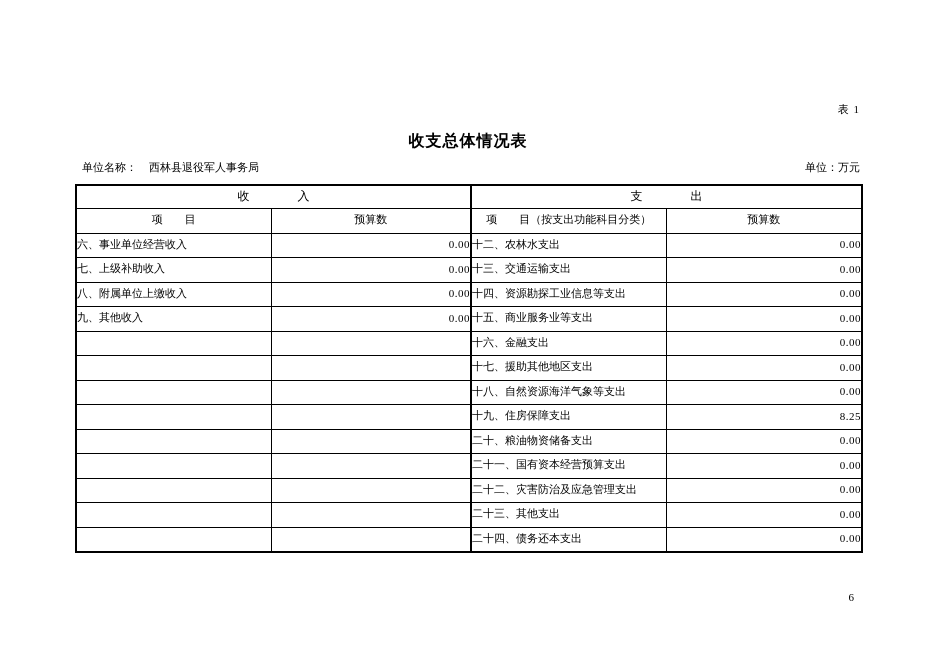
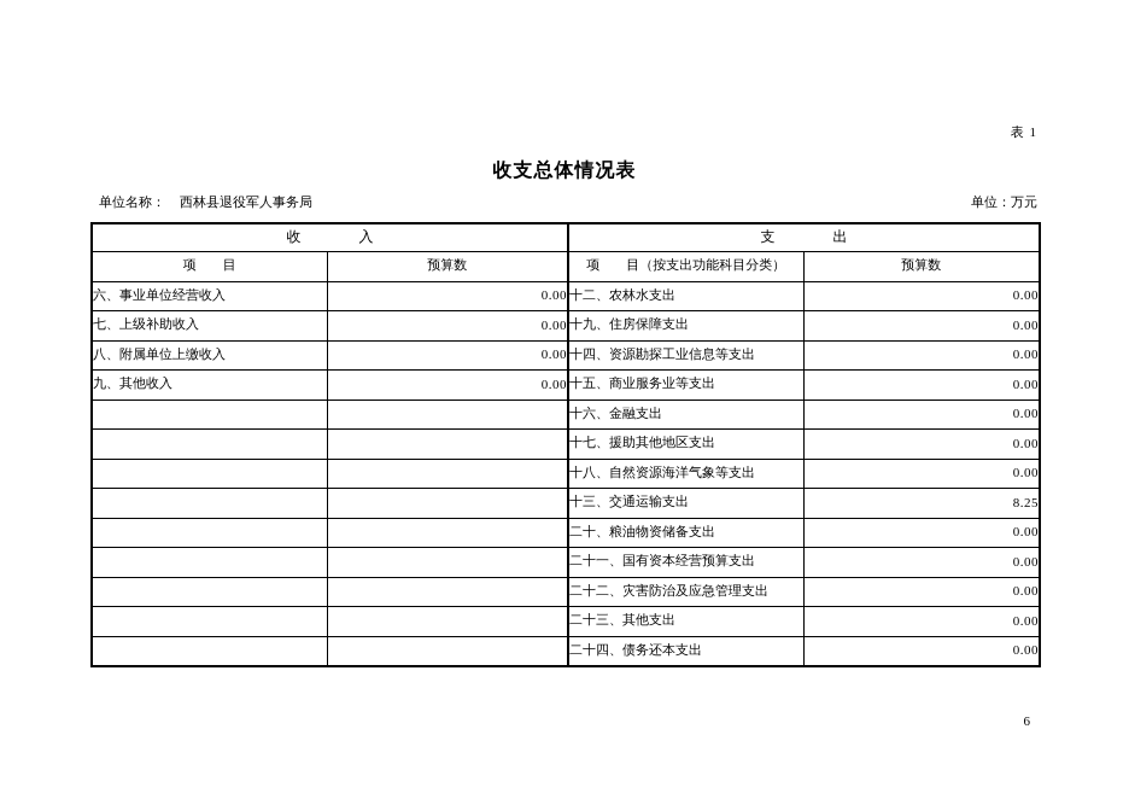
  表 1
  收支总体情况表
  单位名称： 西林县退役军人事务局
  单位：万元
  收 入	支 出
  项 目	预算数	项 目（按支出功能科目分类）	预算数
  六、事业单位经营收入	0.00	十二、农林水支出	0.00
- 七、上级补助收入	0.00	十三、交通运输支出	0.00
+ 七、上级补助收入	0.00	十九、住房保障支出	0.00
  八、附属单位上缴收入	0.00	十四、资源勘探工业信息等支出	0.00
  九、其他收入	0.00	十五、商业服务业等支出	0.00
  		十六、金融支出	0.00
  		十七、援助其他地区支出	0.00
  		十八、自然资源海洋气象等支出	0.00
- 		十九、住房保障支出	8.25
+ 		十三、交通运输支出	8.25
  		二十、粮油物资储备支出	0.00
  		二十一、国有资本经营预算支出	0.00
  		二十二、灾害防治及应急管理支出	0.00
  		二十三、其他支出	0.00
  		二十四、债务还本支出	0.00
  6
